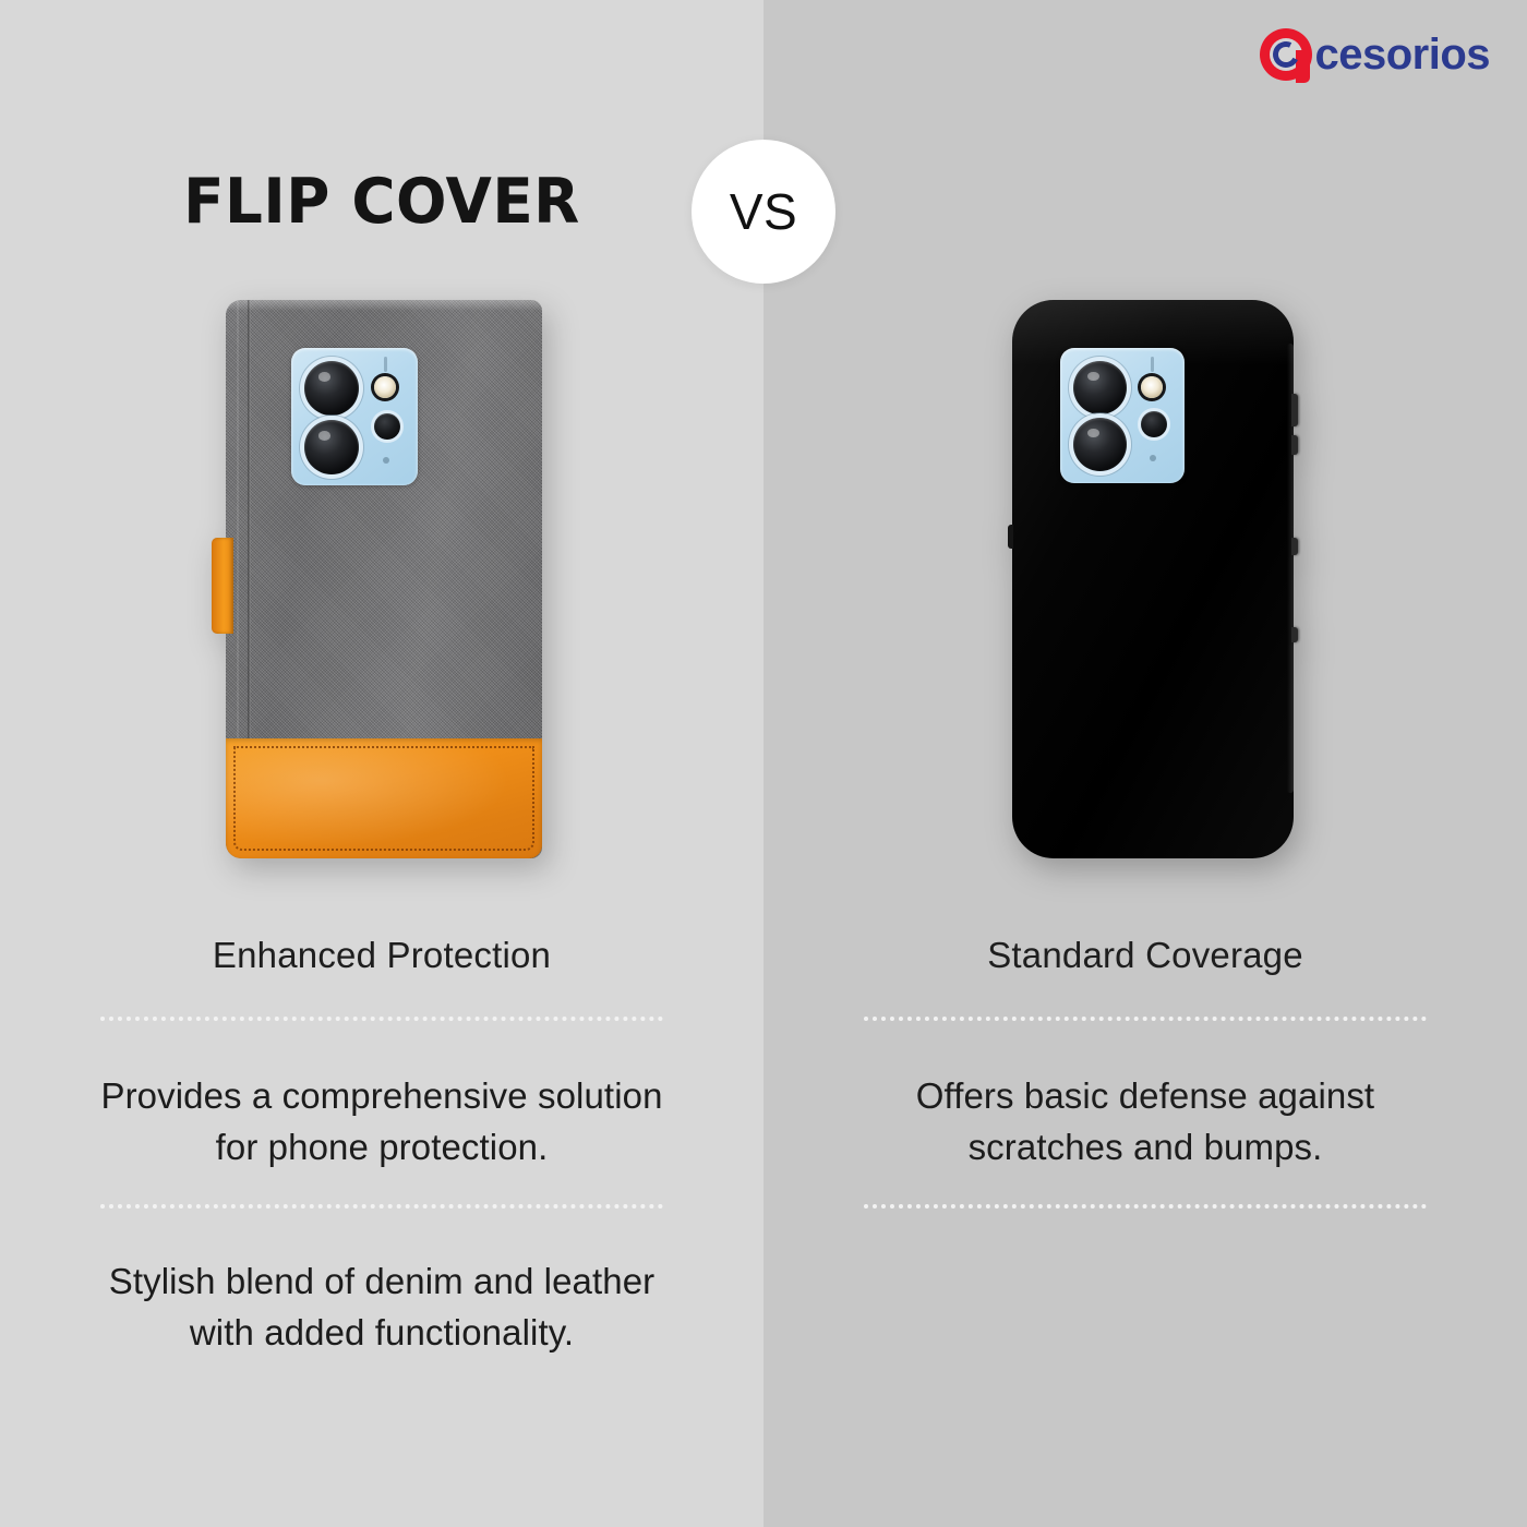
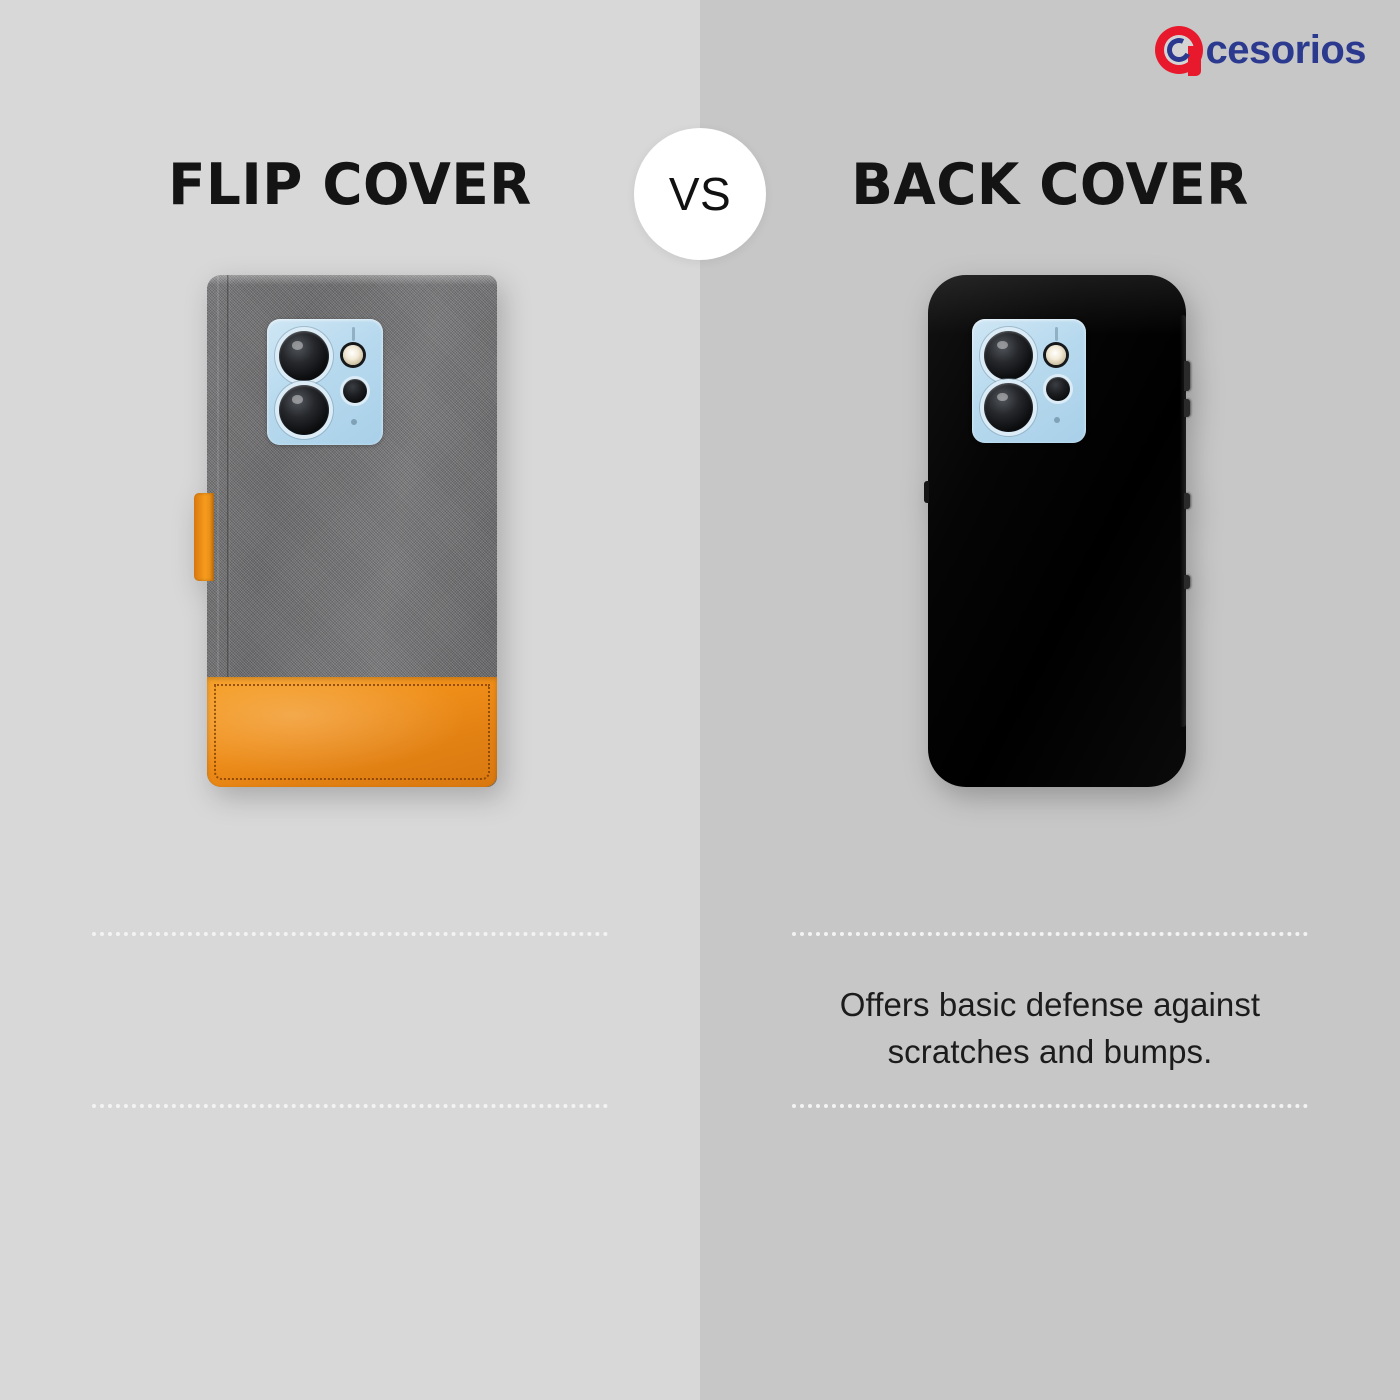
  cesorios
  FLIP COVER
+ BACK COVER
  VS
- Enhanced Protection
- Standard Coverage
- Provides a comprehensive solution for phone protection.
  Offers basic defense against scratches and bumps.
- Stylish blend of denim and leather with added functionality.
